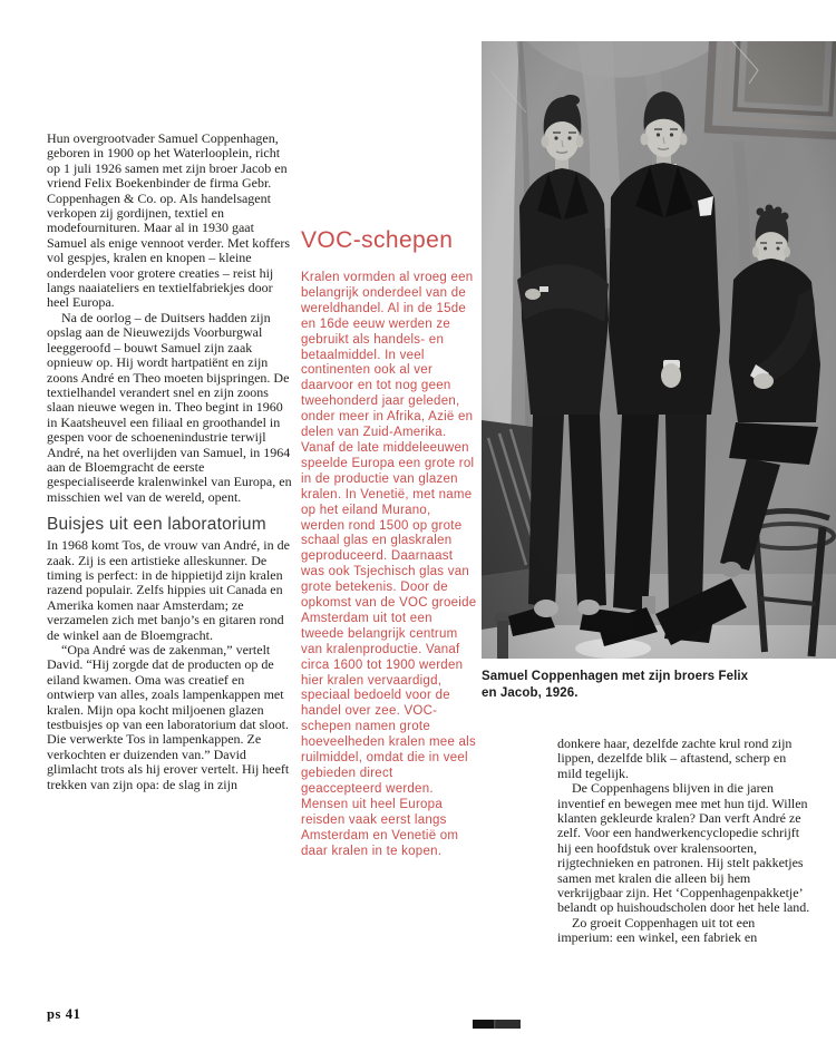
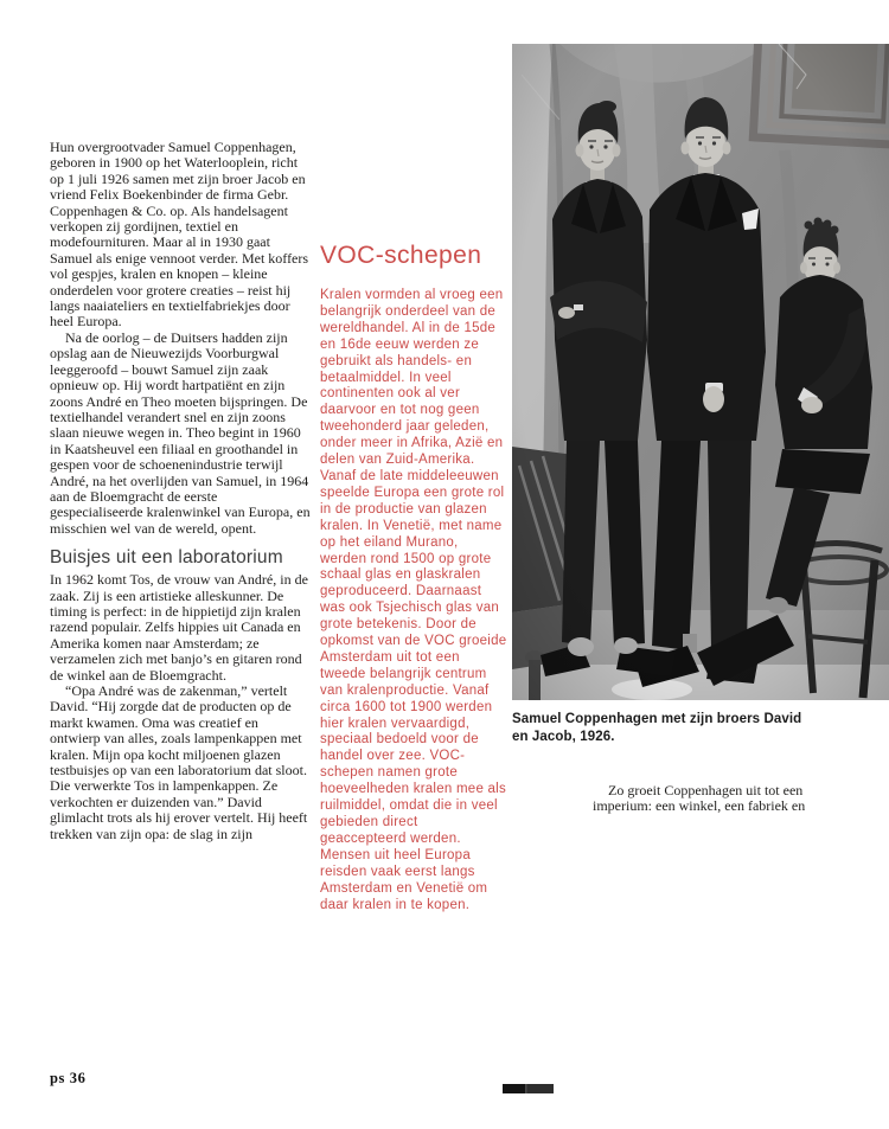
  Hun overgrootvader Samuel Coppenhagen, geboren in 1900 op het Waterlooplein, richt op 1 juli 1926 samen met zijn broer Jacob en vriend Felix Boekenbinder de firma Gebr. Coppenhagen & Co. op. Als handelsagent verkopen zij gordijnen, textiel en modefournituren. Maar al in 1930 gaat Samuel als enige vennoot verder. Met koffers vol gespjes, kralen en knopen – kleine onderdelen voor grotere creaties – reist hij langs naaiateliers en textielfabriekjes door heel Europa.
  Na de oorlog – de Duitsers hadden zijn opslag aan de Nieuwezijds Voorburgwal leeggeroofd – bouwt Samuel zijn zaak opnieuw op. Hij wordt hartpatiënt en zijn zoons André en Theo moeten bijspringen. De textielhandel verandert snel en zijn zoons slaan nieuwe wegen in. Theo begint in 1960 in Kaatsheuvel een filiaal en groothandel in gespen voor de schoenenindustrie terwijl André, na het overlijden van Samuel, in 1964 aan de Bloemgracht de eerste gespecialiseerde kralenwinkel van Europa, en misschien wel van de wereld, opent.
  Buisjes uit een laboratorium
- In 1968 komt Tos, de vrouw van André, in de zaak. Zij is een artistieke alleskunner. De timing is perfect: in de hippietijd zijn kralen razend populair. Zelfs hippies uit Canada en Amerika komen naar Amsterdam; ze verzamelen zich met banjo’s en gitaren rond de winkel aan de Bloemgracht.
+ In 1962 komt Tos, de vrouw van André, in de zaak. Zij is een artistieke alleskunner. De timing is perfect: in de hippietijd zijn kralen razend populair. Zelfs hippies uit Canada en Amerika komen naar Amsterdam; ze verzamelen zich met banjo’s en gitaren rond de winkel aan de Bloemgracht.
- “Opa André was de zakenman,” vertelt David. “Hij zorgde dat de producten op de eiland kwamen. Oma was creatief en ontwierp van alles, zoals lampenkappen met kralen. Mijn opa kocht miljoenen glazen testbuisjes op van een laboratorium dat sloot. Die verwerkte Tos in lampenkappen. Ze verkochten er duizenden van.” David glimlacht trots als hij erover vertelt. Hij heeft trekken van zijn opa: de slag in zijn
+ “Opa André was de zakenman,” vertelt David. “Hij zorgde dat de producten op de markt kwamen. Oma was creatief en ontwierp van alles, zoals lampenkappen met kralen. Mijn opa kocht miljoenen glazen testbuisjes op van een laboratorium dat sloot. Die verwerkte Tos in lampenkappen. Ze verkochten er duizenden van.” David glimlacht trots als hij erover vertelt. Hij heeft trekken van zijn opa: de slag in zijn
  VOC-schepen
  Kralen vormden al vroeg een belangrijk onderdeel van de wereldhandel. Al in de 15de en 16de eeuw werden ze gebruikt als handels- en betaalmiddel. In veel continenten ook al ver daarvoor en tot nog geen tweehonderd jaar geleden, onder meer in Afrika, Azië en delen van Zuid-Amerika.
  Vanaf de late middeleeuwen speelde Europa een grote rol in de productie van glazen kralen. In Venetië, met name op het eiland Murano, werden rond 1500 op grote schaal glas en glaskralen geproduceerd. Daarnaast was ook Tsjechisch glas van grote betekenis. Door de opkomst van de VOC groeide Amsterdam uit tot een tweede belangrijk centrum van kralenproductie. Vanaf circa 1600 tot 1900 werden hier kralen vervaardigd, speciaal bedoeld voor de handel over zee. VOC-schepen namen grote hoeveelheden kralen mee als ruilmiddel, omdat die in veel gebieden direct geaccepteerd werden. Mensen uit heel Europa reisden vaak eerst langs Amsterdam en Venetië om daar kralen in te kopen.
- Samuel Coppenhagen met zijn broers Felix en Jacob, 1926.
+ Samuel Coppenhagen met zijn broers David en Jacob, 1926.
- donkere haar, dezelfde zachte krul rond zijn lippen, dezelfde blik – aftastend, scherp en mild tegelijk.
- De Coppenhagens blijven in die jaren inventief en bewegen mee met hun tijd. Willen klanten gekleurde kralen? Dan verft André ze zelf. Voor een handwerkencyclopedie schrijft hij een hoofdstuk over kralensoorten, rijgtechnieken en patronen. Hij stelt pakketjes samen met kralen die alleen bij hem verkrijgbaar zijn. Het ‘Coppenhagenpakketje’ belandt op huishoudscholen door het hele land.
  Zo groeit Coppenhagen uit tot een imperium: een winkel, een fabriek en
- ps 41
+ ps 36
